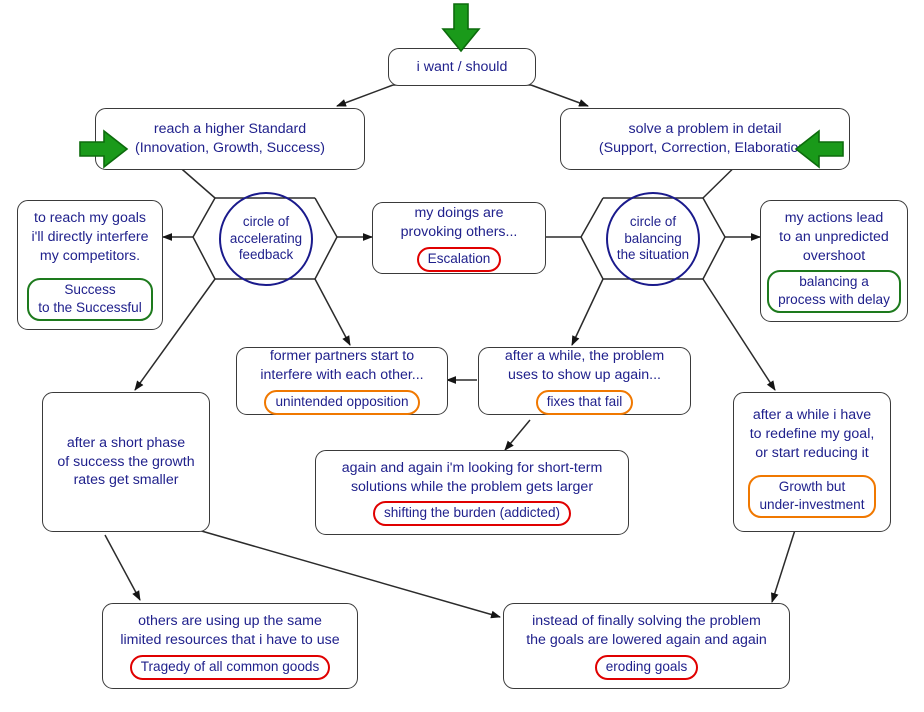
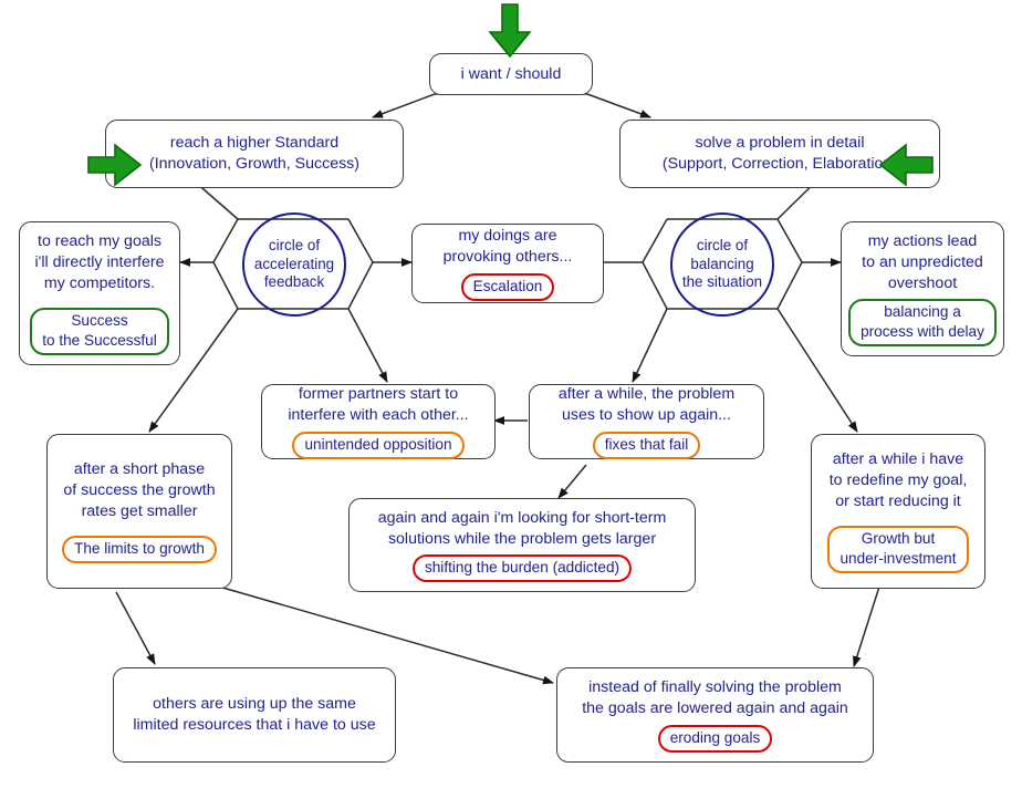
  i want / should
  reach a higher Standard
  (Innovation, Growth, Success)
  solve a problem in detail
  (Support, Correction, Elaboratio
  to reach my goals
  i'll directly interfere
  my competitors.
  Success
  to the Successful
  my doings are
  provoking others...
  Escalation
  my actions lead
  to an unpredicted
  overshoot
  balancing a
  process with delay
  former partners start to
  interfere with each other...
  unintended opposition
  after a while, the problem
  uses to show up again...
  fixes that fail
  after a short phase
  of success the growth
  rates get smaller
+ The limits to growth
  again and again i'm looking for short-term
  solutions while the problem gets larger
  shifting the burden (addicted)
  after a while i have
  to redefine my goal,
  or start reducing it
  Growth but
  under-investment
  others are using up the same
  limited resources that i have to use
- Tragedy of all common goods
  instead of finally solving the problem
  the goals are lowered again and again
  eroding goals
  circle of
  accelerating
  feedback
  circle of
  balancing
  the situation
